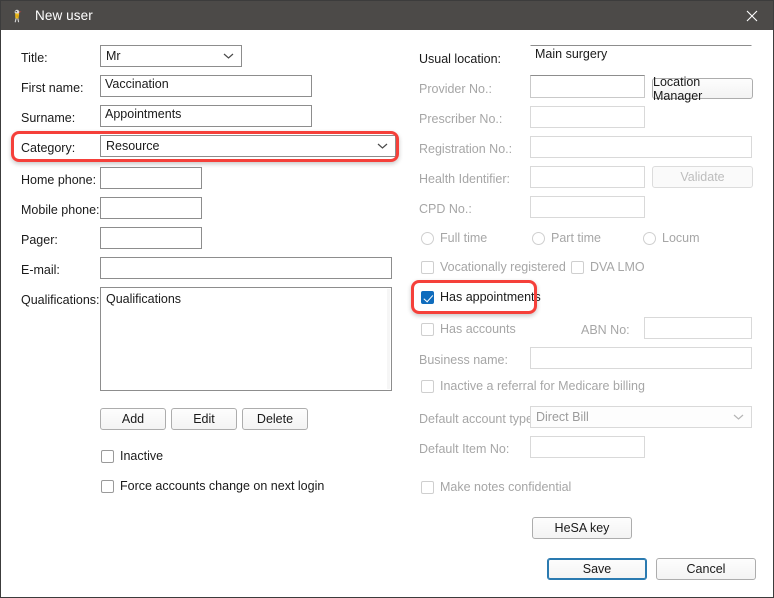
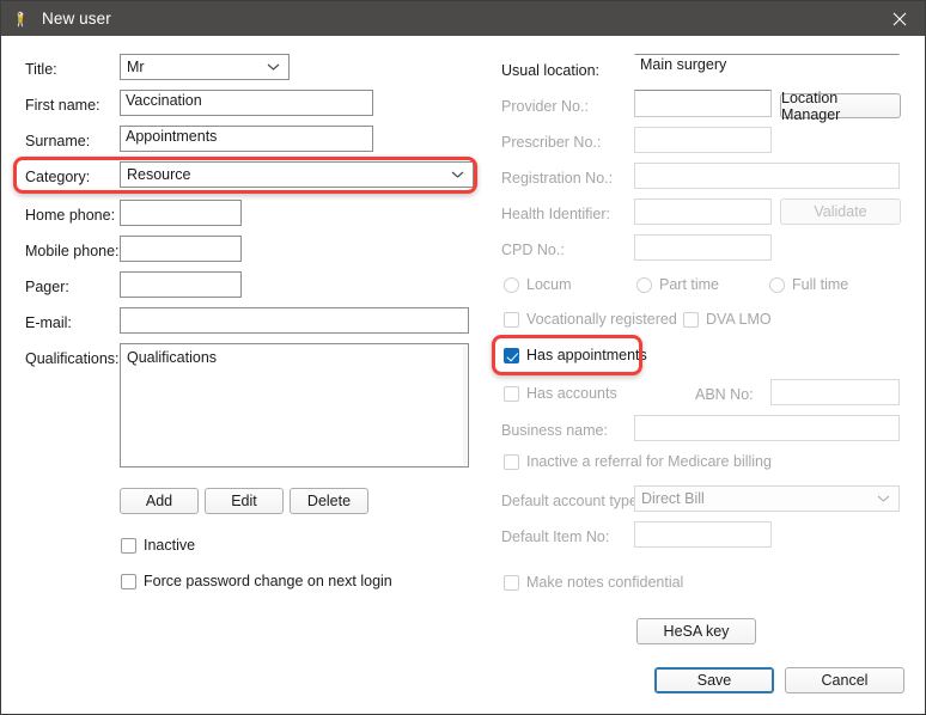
  New user
  Title:
  Mr
  First name:
  Vaccination
  Surname:
  Appointments
  Category:
  Resource
  Home phone:
  Mobile phone:
  Pager:
  E-mail:
  Qualifications:
  Qualifications
  Add
  Edit
  Delete
  Inactive
- Force accounts change on next login
+ Force password change on next login
  Usual location:
  Main surgery
  Provider No.:
  Location Manager
  Prescriber No.:
  Registration No.:
  Health Identifier:
  Validate
  CPD No.:
- Full time
+ Locum
  Part time
- Locum
+ Full time
  Vocationally registered
  DVA LMO
  Has appointments
  Has accounts
  ABN No:
  Business name:
  Inactive a referral for Medicare billing
  Default account typ
  Direct Bill
  Default Item No:
  Make notes confidential
  HeSA key
  Save
  Cancel
